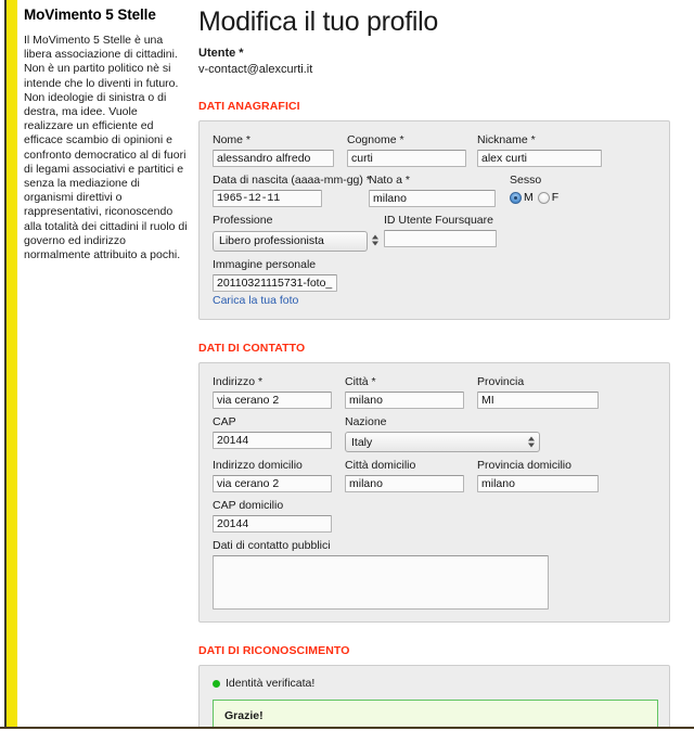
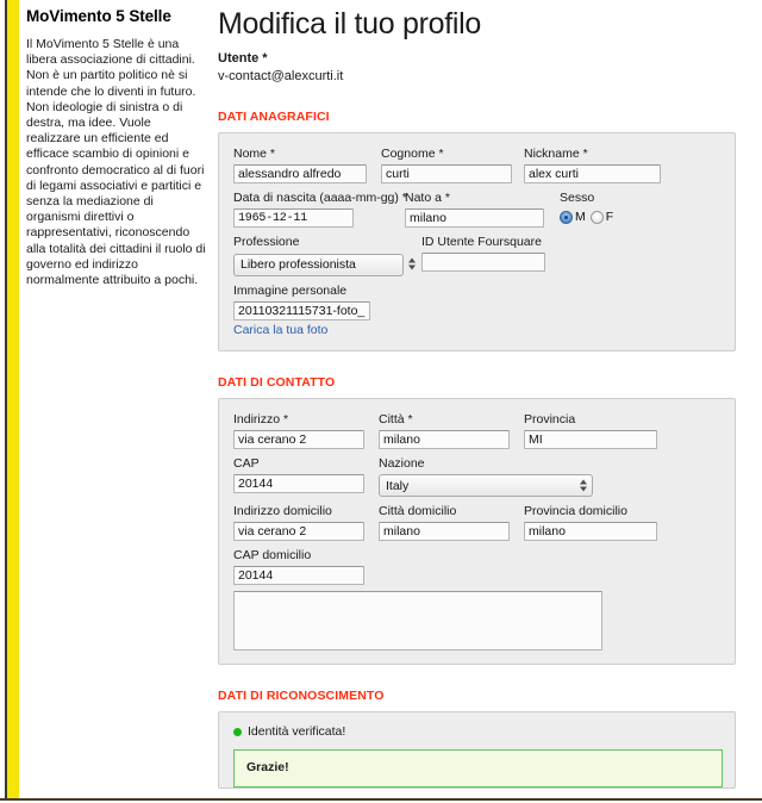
  MoVimento 5 Stelle
  Il MoVimento 5 Stelle è una libera associazione di cittadini. Non è un partito politico nè si intende che lo diventi in futuro. Non ideologie di sinistra o di destra, ma idee. Vuole realizzare un efficiente ed efficace scambio di opinioni e confronto democratico al di fuori di legami associativi e partitici e senza la mediazione di organismi direttivi o rappresentativi, riconoscendo alla totalità dei cittadini il ruolo di governo ed indirizzo normalmente attribuito a pochi.
  Modifica il tuo profilo
  Utente *
  v-contact@alexcurti.it
  DATI ANAGRAFICI
  Nome *
  alessandro alfredo
  Cognome *
  curti
  Nickname *
  alex curti
  Data di nascita (aaaa-mm-gg) *
  1965-12-11
  Nato a *
  milano
  Sesso
  M
  F
  Professione
  Libero professionista
  ID Utente Foursquare
  Immagine personale
  20110321115731-foto_
  Carica la tua foto
  DATI DI CONTATTO
  Indirizzo *
  via cerano 2
  Città *
  milano
  Provincia
  MI
  CAP
  20144
  Nazione
  Italy
  Indirizzo domicilio
  via cerano 2
  Città domicilio
  milano
  Provincia domicilio
  milano
  CAP domicilio
  20144
- Dati di contatto pubblici
  DATI DI RICONOSCIMENTO
  Identità verificata!
  Grazie!
